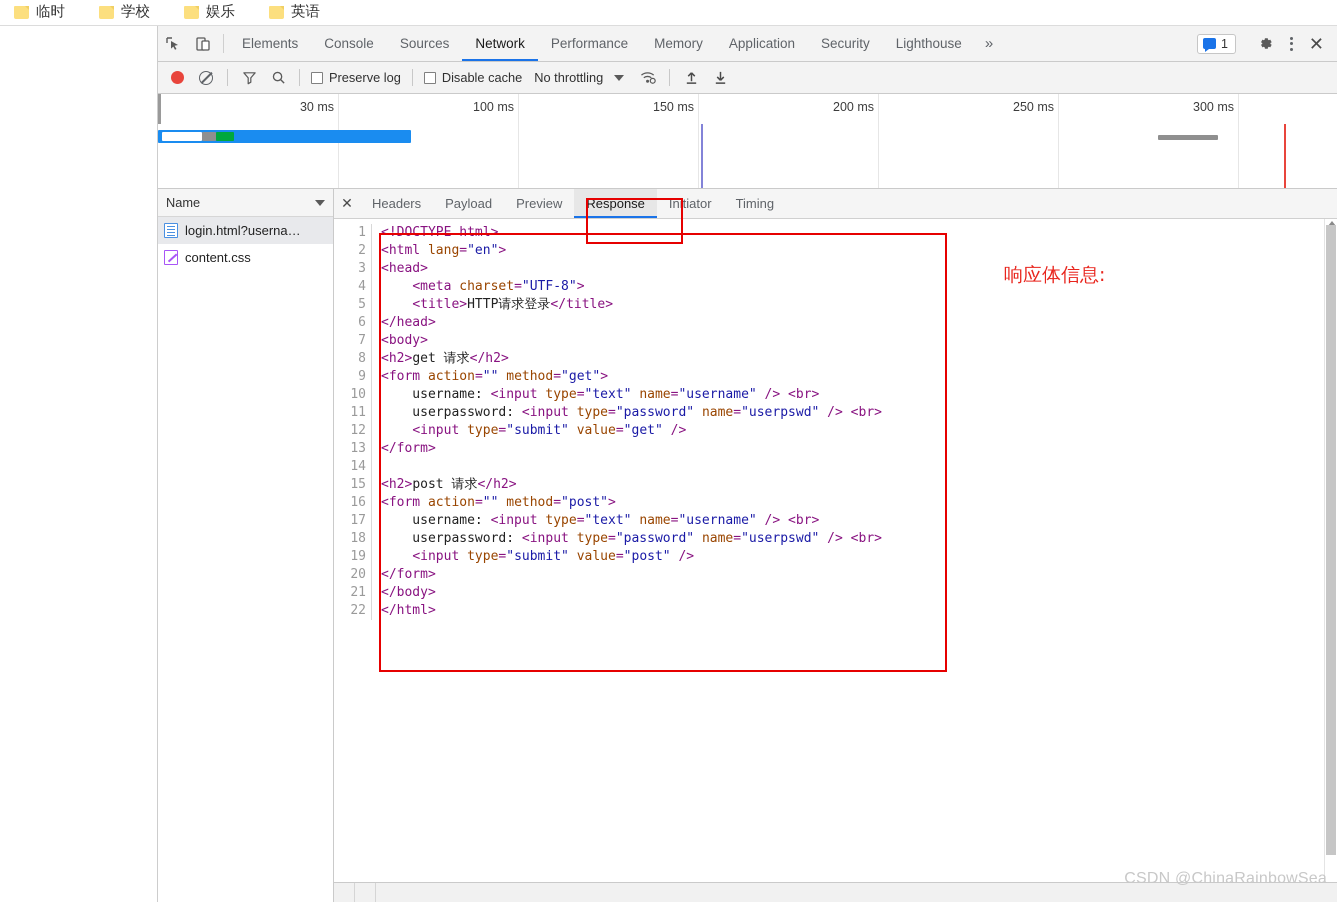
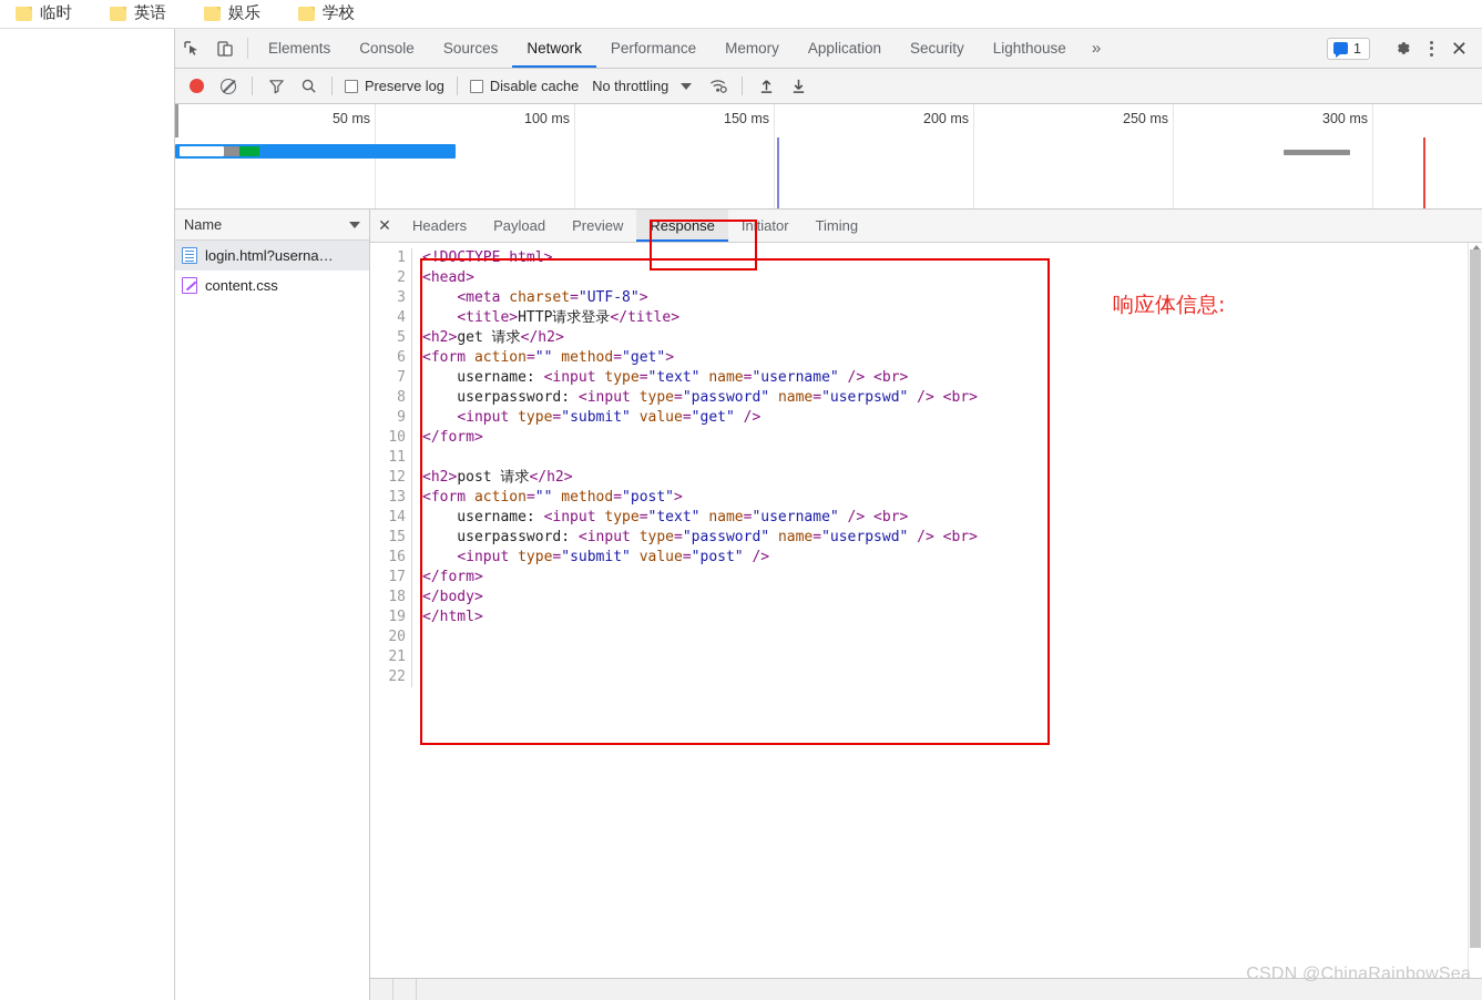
  临时
- 学校
+ 英语
  娱乐
- 英语
+ 学校
  Elements
  Console
  Sources
  Network
  Performance
  Memory
  Application
  Security
  Lighthouse
  »
  1
  ✕
  Preserve log
  Disable cache
  No throttling
- 30 ms
+ 50 ms
  100 ms
  150 ms
  200 ms
  250 ms
  300 ms
  Name
  login.html?userna…
  content.css
  ✕
  Headers
  Payload
  Preview
  Response
  Initiator
  Timing
  1
  2
  3
  4
  5
  6
  7
  8
  9
  10
  11
  12
  13
  14
  15
  16
  17
  18
  19
  20
  21
  22
  <!DOCTYPE html>
- <html lang="en">
  <head>
  <meta charset="UTF-8">
  <title>HTTP请求登录</title>
- </head>
- <body>
  <h2>get 请求</h2>
  <form action="" method="get">
  username: <input type="text" name="username" /> <br>
  userpassword: <input type="password" name="userpswd" /> <br>
  <input type="submit" value="get" />
  </form>
  <h2>post 请求</h2>
  <form action="" method="post">
  username: <input type="text" name="username" /> <br>
  userpassword: <input type="password" name="userpswd" /> <br>
  <input type="submit" value="post" />
  </form>
  </body>
  </html>
  响应体信息:
  CSDN @ChinaRainbowSea
